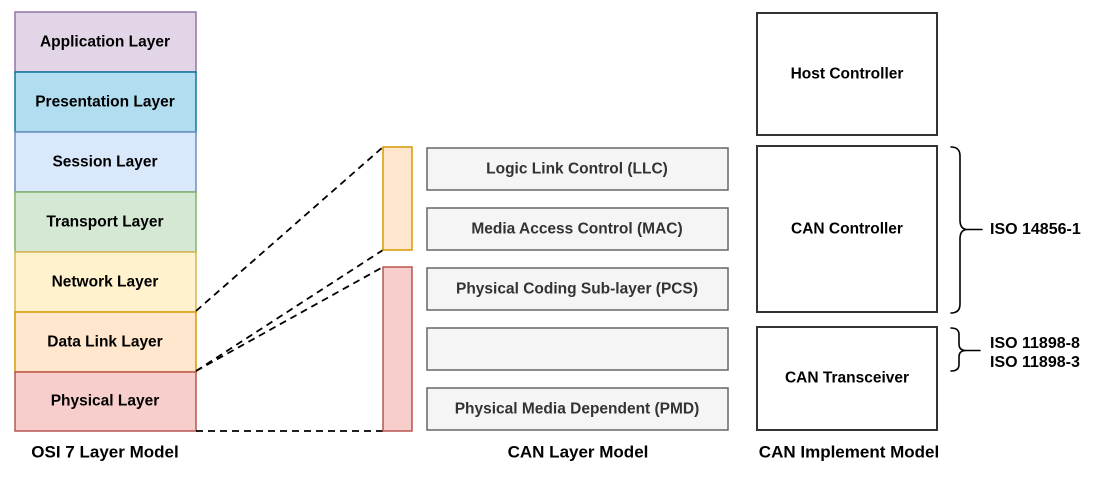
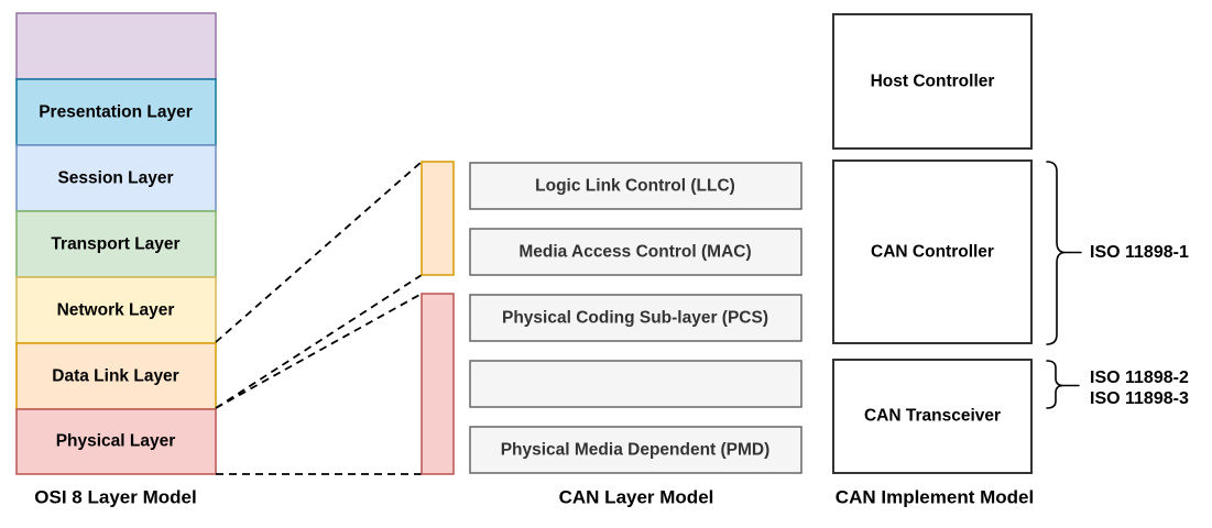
- Application Layer
  Presentation Layer
  Session Layer
  Transport Layer
  Network Layer
  Data Link Layer
  Physical Layer
- OSI 7 Layer Model
+ OSI 8 Layer Model
  Logic Link Control (LLC)
  Media Access Control (MAC)
  Physical Coding Sub-layer (PCS)
  Physical Media Dependent (PMD)
  CAN Layer Model
  Host Controller
  CAN Controller
  CAN Transceiver
  CAN Implement Model
- ISO 14856-1
+ ISO 11898-1
- ISO 11898-8
+ ISO 11898-2
  ISO 11898-3
